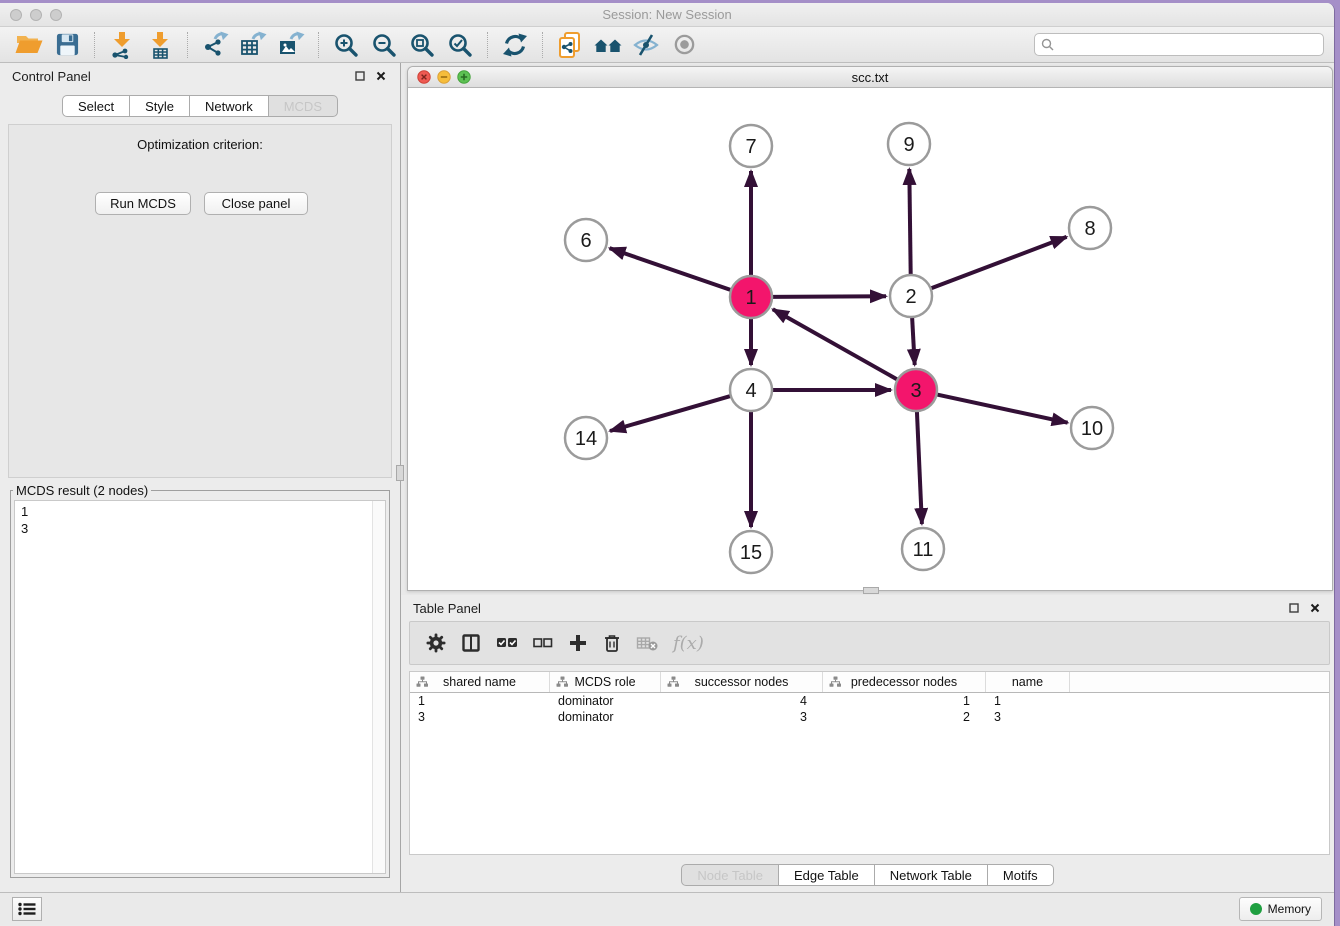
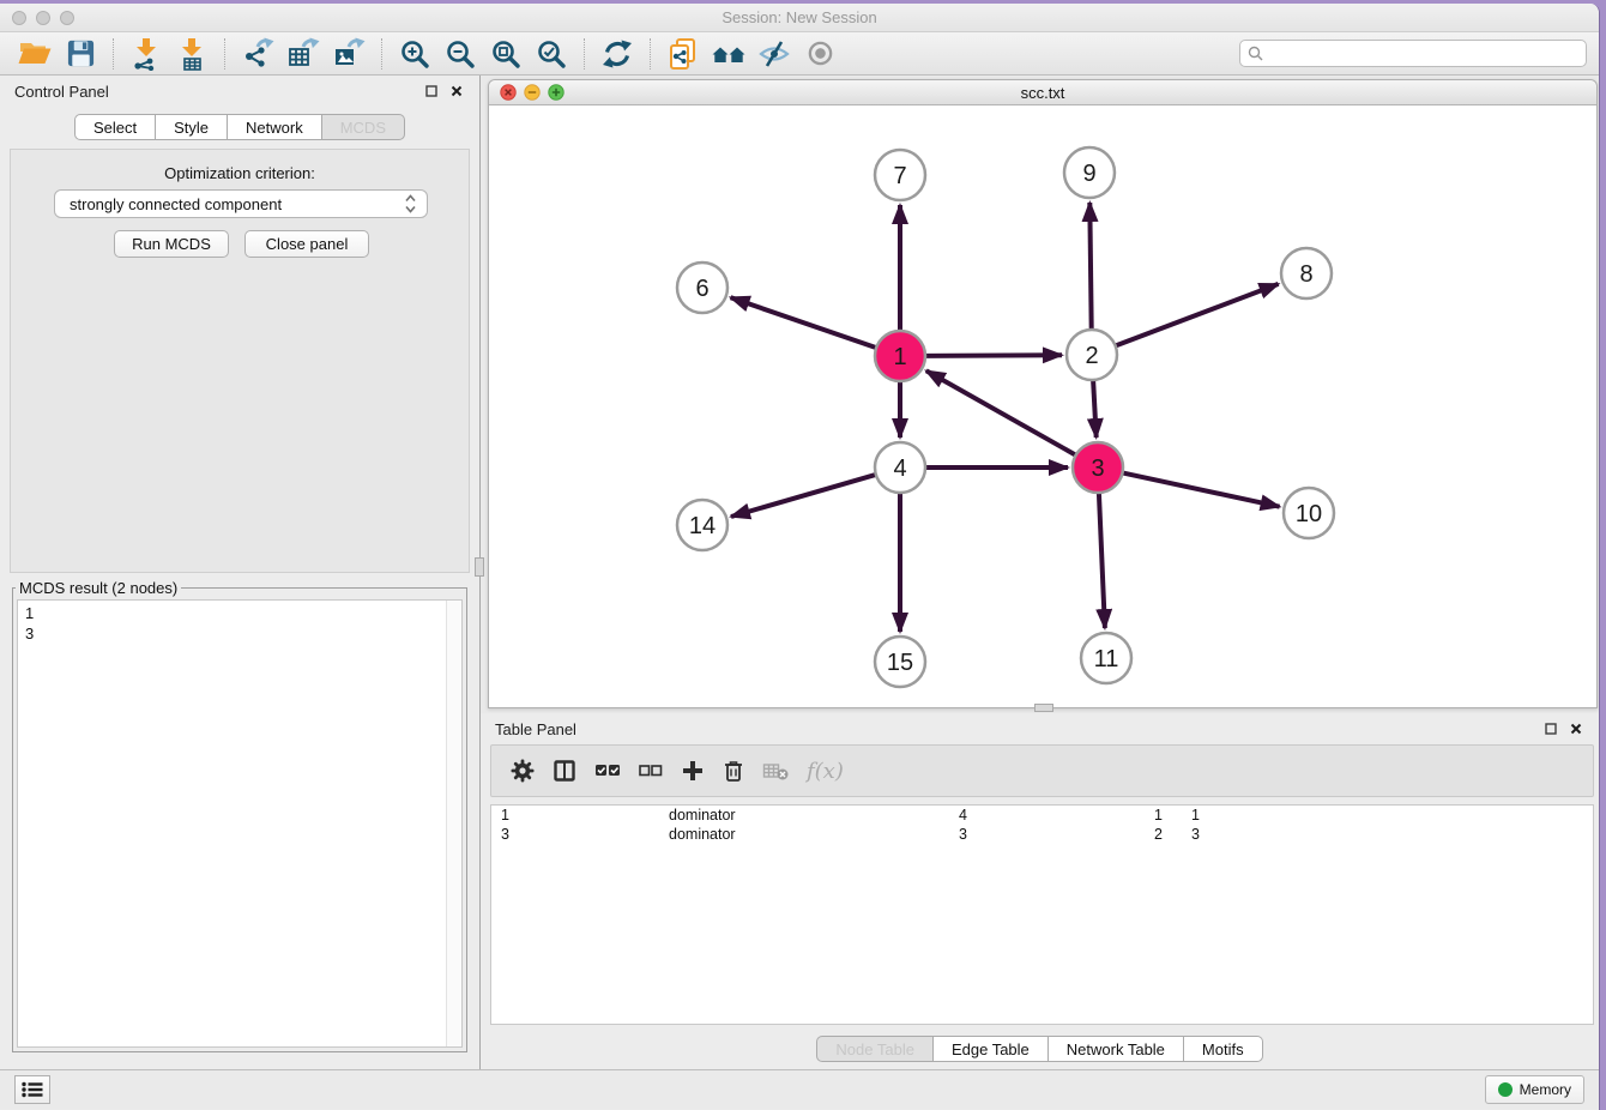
  Session: New Session
  Control Panel
  Select
  Style
  Network
  MCDS
  Optimization criterion:
+ strongly connected component
  Run MCDS
  Close panel
  MCDS result (2 nodes)
  1
  3
  scc.txt
  7
  9
  6
  8
  1
  2
  4
  3
  14
  10
  15
  11
  Table Panel
  f(x)
- shared name
- MCDS role
- successor nodes
- predecessor nodes
- name
  1
  dominator
  4
  1
  1
  3
  dominator
  3
  2
  3
  Node Table
  Edge Table
  Network Table
  Motifs
  Memory
